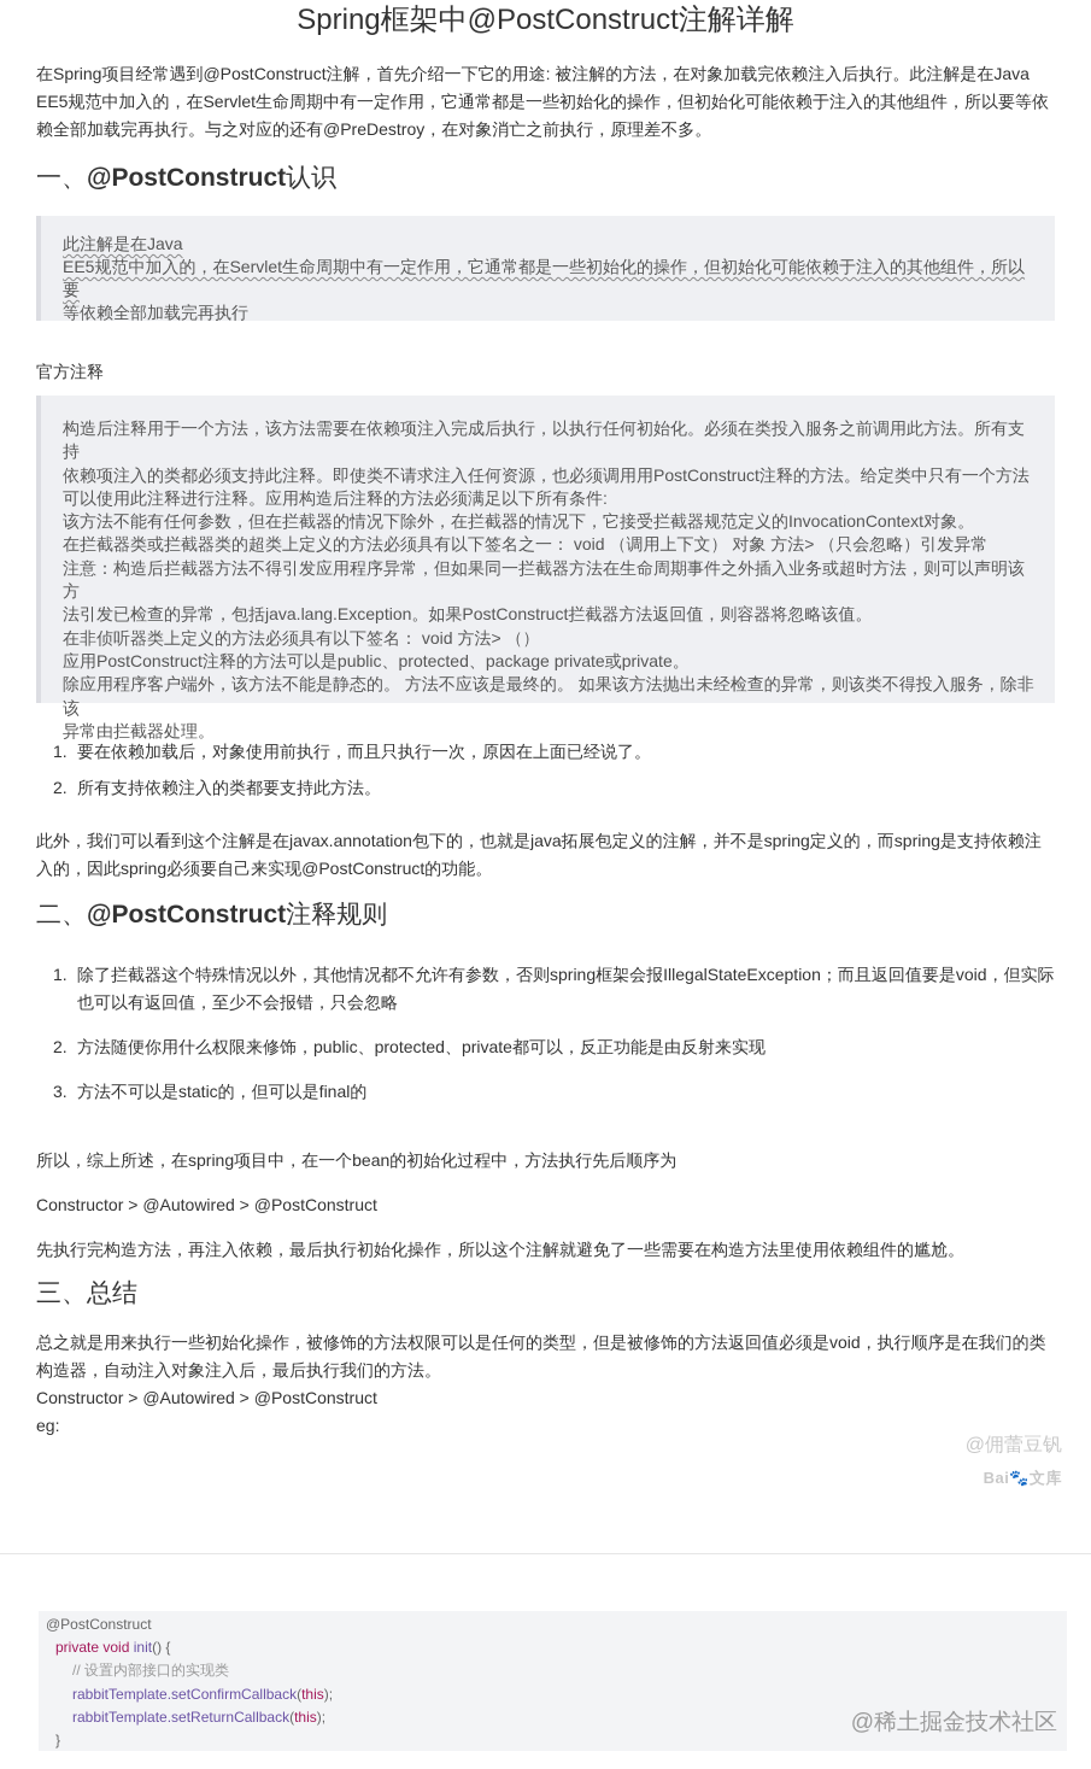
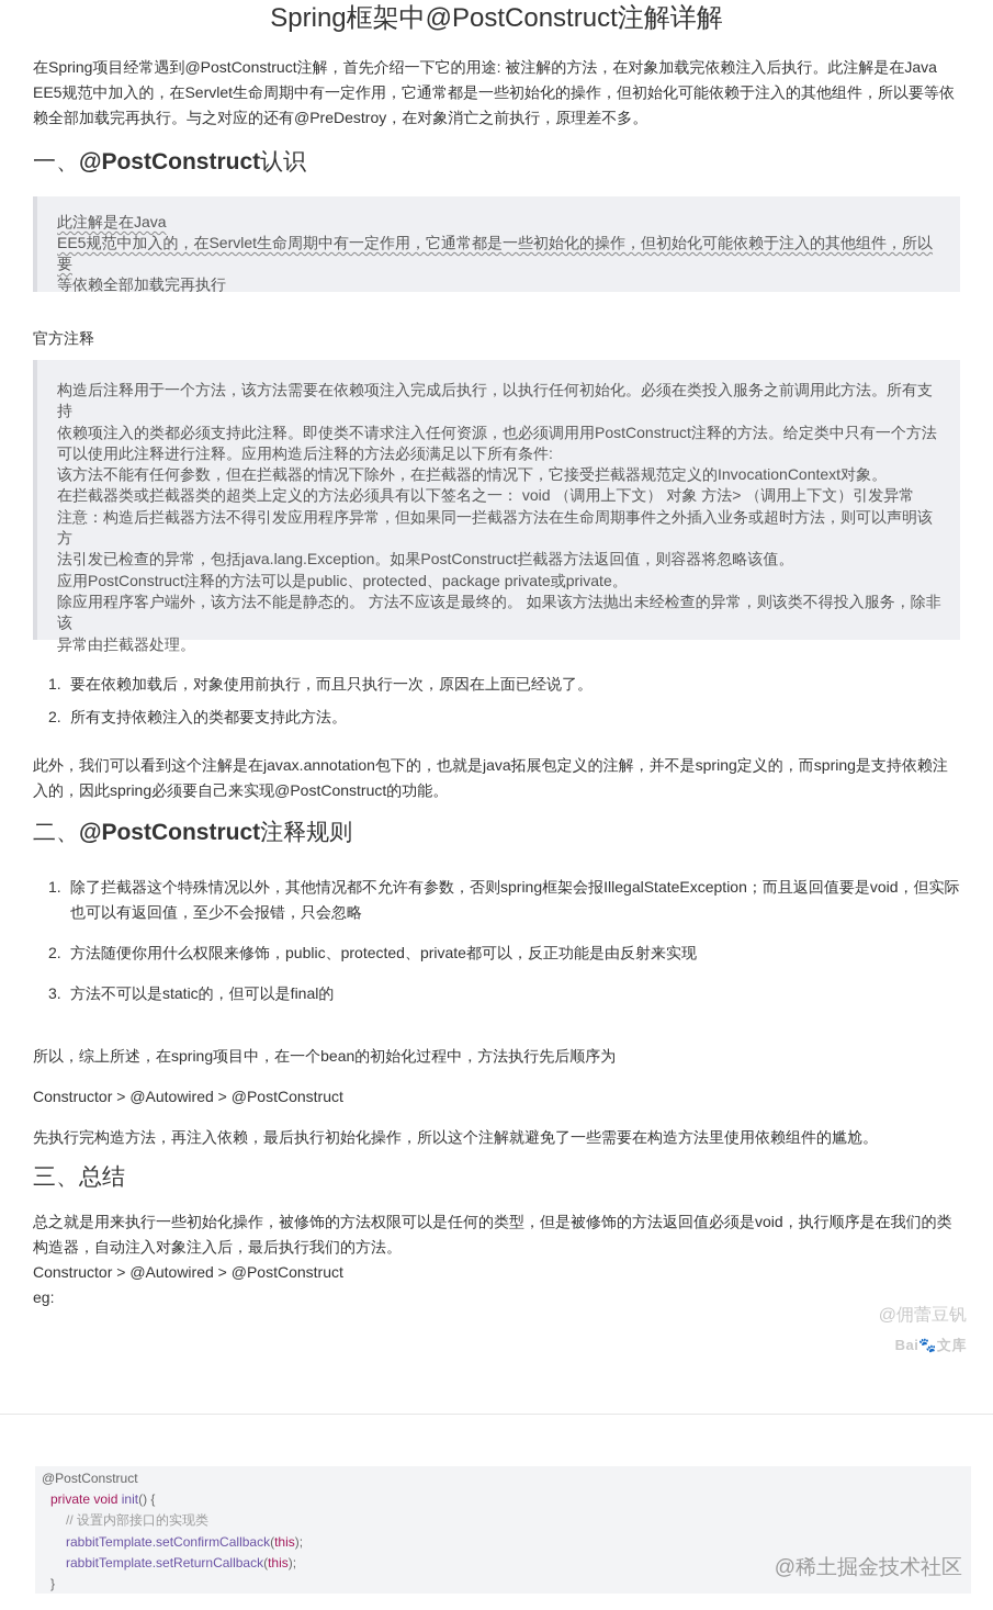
  Spring框架中@PostConstruct注解详解
  在Spring项目经常遇到@PostConstruct注解，首先介绍一下它的用途: 被注解的方法，在对象加载完依赖注入后执行。此注解是在Java EE5规范中加入的，在Servlet生命周期中有一定作用，它通常都是一些初始化的操作，但初始化可能依赖于注入的其他组件，所以要等依赖全部加载完再执行。与之对应的还有@PreDestroy，在对象消亡之前执行，原理差不多。
  一、@PostConstruct认识
  此注解是在Java
  EE5规范中加入的，在Servlet生命周期中有一定作用，它通常都是一些初始化的操作，但初始化可能依赖于注入的其他组件，所以要
  等依赖全部加载完再执行
  官方注释
  构造后注释用于一个方法，该方法需要在依赖项注入完成后执行，以执行任何初始化。必须在类投入服务之前调用此方法。所有支持
  依赖项注入的类都必须支持此注释。即使类不请求注入任何资源，也必须调用用PostConstruct注释的方法。给定类中只有一个方法
  可以使用此注释进行注释。应用构造后注释的方法必须满足以下所有条件:
  该方法不能有任何参数，但在拦截器的情况下除外，在拦截器的情况下，它接受拦截器规范定义的InvocationContext对象。
- 在拦截器类或拦截器类的超类上定义的方法必须具有以下签名之一： void （调用上下文） 对象 方法> （只会忽略）引发异常
+ 在拦截器类或拦截器类的超类上定义的方法必须具有以下签名之一： void （调用上下文） 对象 方法> （调用上下文）引发异常
  注意：构造后拦截器方法不得引发应用程序异常，但如果同一拦截器方法在生命周期事件之外插入业务或超时方法，则可以声明该方
  法引发已检查的异常，包括java.lang.Exception。如果PostConstruct拦截器方法返回值，则容器将忽略该值。
- 在非侦听器类上定义的方法必须具有以下签名： void 方法> （）
  应用PostConstruct注释的方法可以是public、protected、package private或private。
  除应用程序客户端外，该方法不能是静态的。 方法不应该是最终的。 如果该方法抛出未经检查的异常，则该类不得投入服务，除非该
  异常由拦截器处理。
  1.
  要在依赖加载后，对象使用前执行，而且只执行一次，原因在上面已经说了。
  2.
  所有支持依赖注入的类都要支持此方法。
  此外，我们可以看到这个注解是在javax.annotation包下的，也就是java拓展包定义的注解，并不是spring定义的，而spring是支持依赖注入的，因此spring必须要自己来实现@PostConstruct的功能。
  二、@PostConstruct注释规则
  1.
  除了拦截器这个特殊情况以外，其他情况都不允许有参数，否则spring框架会报IllegalStateException；而且返回值要是void，但实际也可以有返回值，至少不会报错，只会忽略
  2.
  方法随便你用什么权限来修饰，public、protected、private都可以，反正功能是由反射来实现
  3.
  方法不可以是static的，但可以是final的
  所以，综上所述，在spring项目中，在一个bean的初始化过程中，方法执行先后顺序为
  Constructor > @Autowired > @PostConstruct
  先执行完构造方法，再注入依赖，最后执行初始化操作，所以这个注解就避免了一些需要在构造方法里使用依赖组件的尴尬。
  三、总结
  总之就是用来执行一些初始化操作，被修饰的方法权限可以是任何的类型，但是被修饰的方法返回值必须是void，执行顺序是在我们的类构造器，自动注入对象注入后，最后执行我们的方法。
  Constructor > @Autowired > @PostConstruct
  eg:
  @佣蕾豆钒
  Bai🐾文库
  @PostConstruct
  private void init() {
  // 设置内部接口的实现类
  rabbitTemplate.setConfirmCallback(this);
  rabbitTemplate.setReturnCallback(this);
  }
  @稀土掘金技术社区
